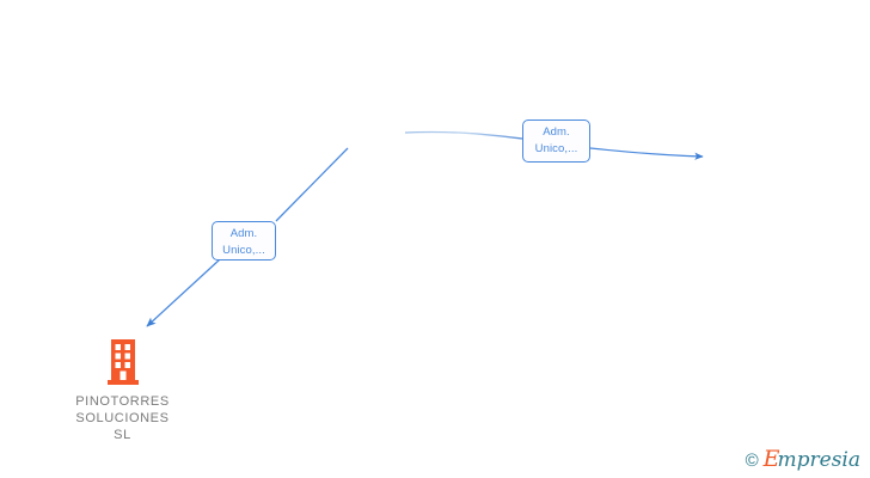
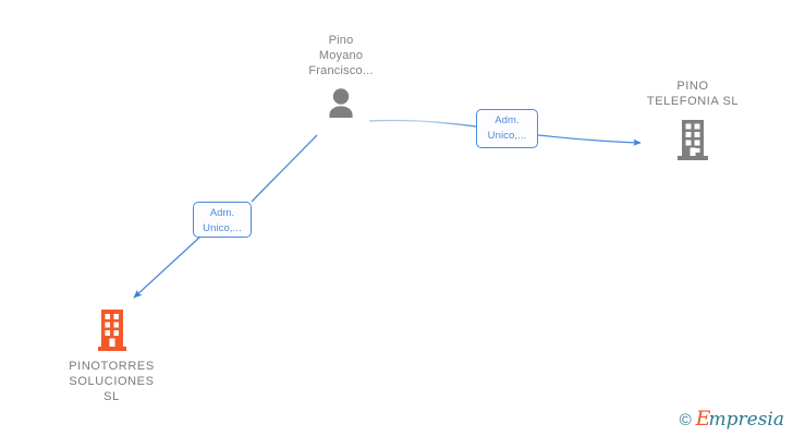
+ Pino
+ Moyano
+ Francisco...
+ PINO
+ TELEFONIA SL
  PINOTORRES
  SOLUCIONES
  SL
  Adm.
  Unico,...
  Adm.
  Unico,...
  ©
  Empresia
